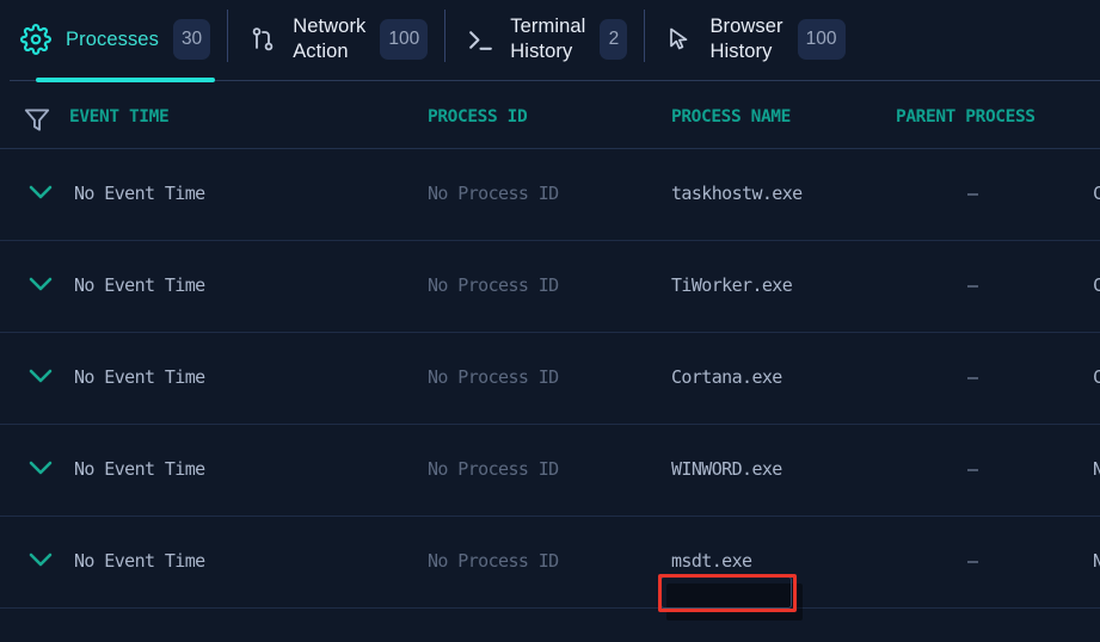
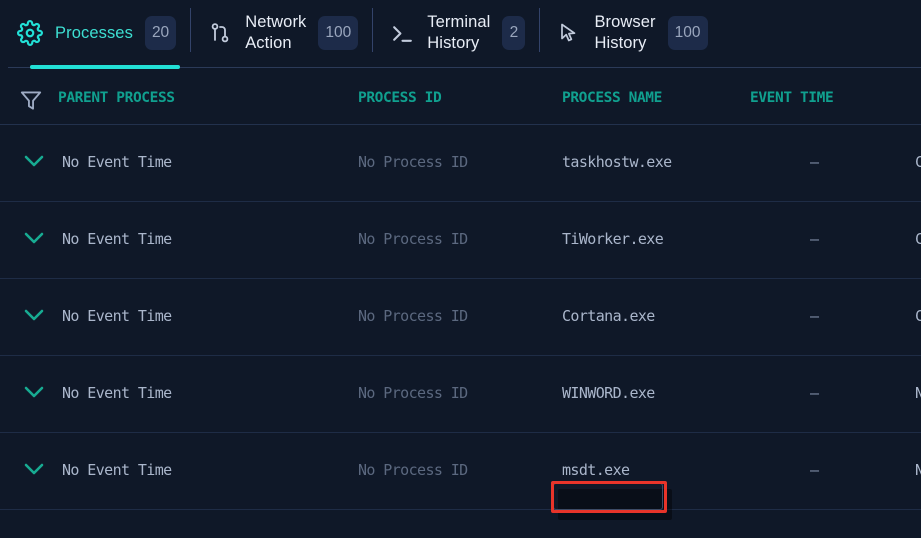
  Processes
- 30
+ 20
  Network
  Action
  100
  Terminal
  History
  2
  Browser
  History
  100
- EVENT TIME
+ PARENT PROCESS
  PROCESS ID
  PROCESS NAME
- PARENT PROCESS
+ EVENT TIME
  No Event Time
  No Process ID
  taskhostw.exe
  —
  C
  No Event Time
  No Process ID
  TiWorker.exe
  —
  C
  No Event Time
  No Process ID
  Cortana.exe
  —
  C
  No Event Time
  No Process ID
  WINWORD.exe
  —
  N
  No Event Time
  No Process ID
  msdt.exe
  —
  N
